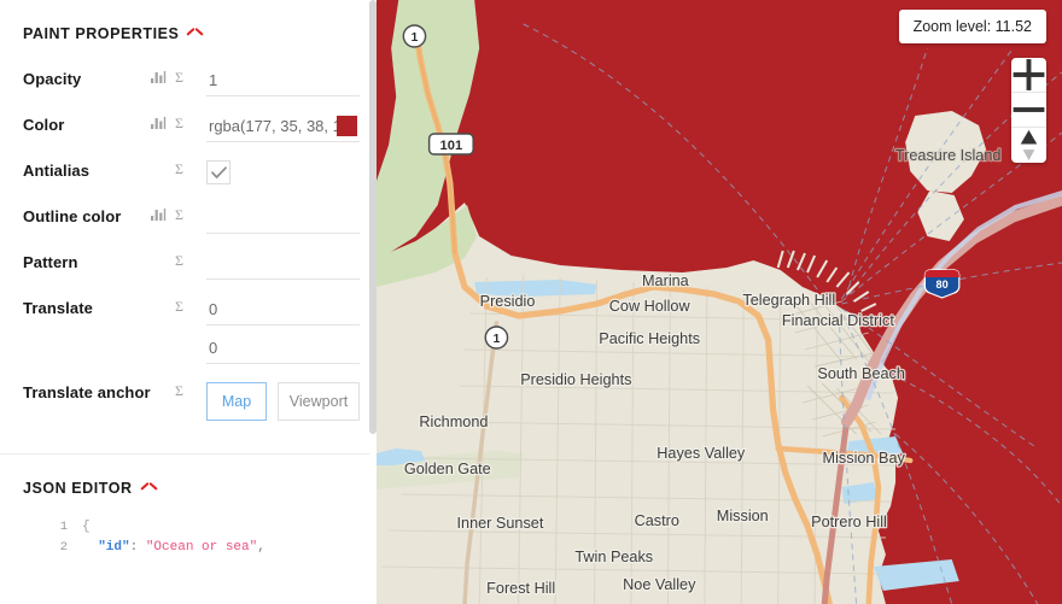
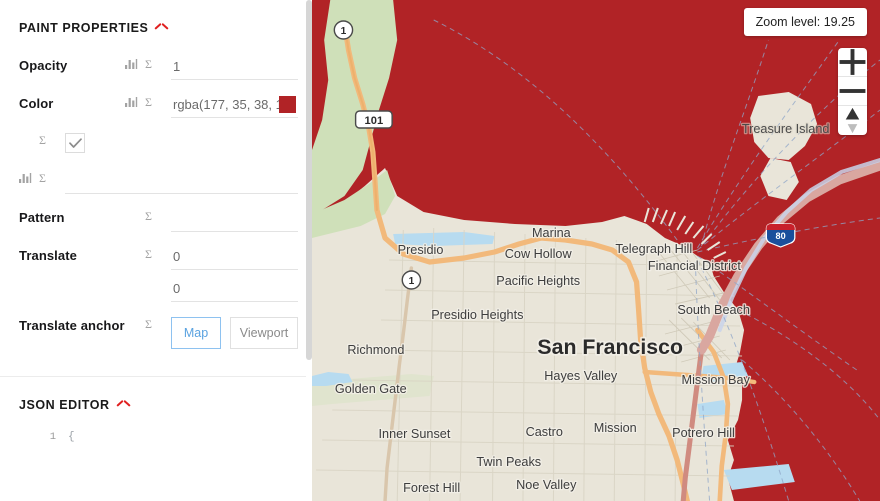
  PAINT PROPERTIES
  Opacity
  Σ
  1
  Color
  Σ
  rgba(177, 35, 38,
- Antialias
  Σ
- Outline color
  Σ
  Pattern
  Σ
  Translate
  Σ
  0
  0
  Translate anchor
  Σ
  Map
  Viewport
  JSON EDITOR
  1
  {
- 2
- "id"
- :
- "Ocean or sea"
- ,
  Treasure Island
  Marina
  Telegraph Hill
  Presidio
  Cow Hollow
  Financial District
  Pacific Heights
  South Beach
  Presidio Heights
+ San Francisco
  Richmond
  Hayes Valley
  Mission Bay
  Golden Gate
  Inner Sunset
  Castro
  Mission
  Potrero Hill
  Twin Peaks
  Forest Hill
  Noe Valley
  1
  101
  1
  80
- Zoom level: 11.52
+ Zoom level: 19.25
